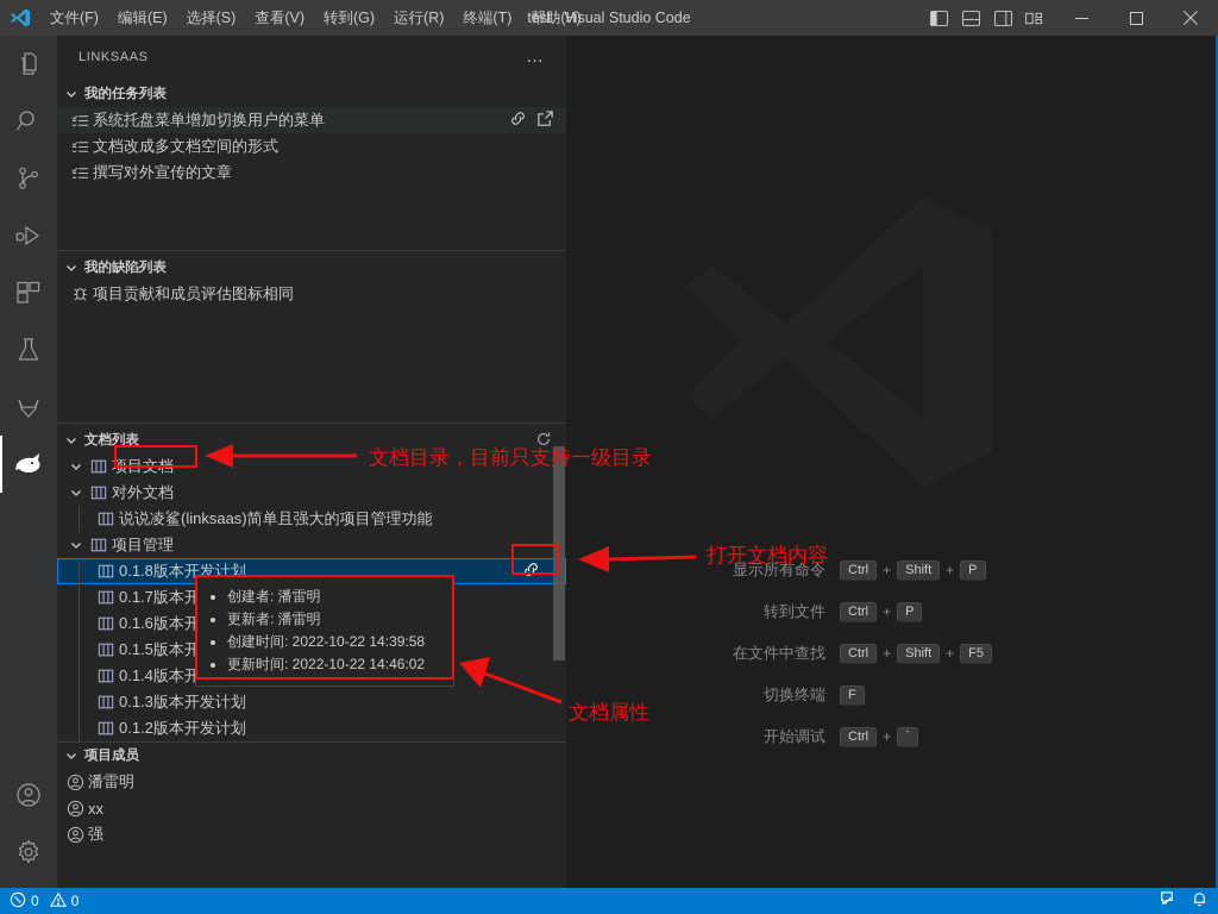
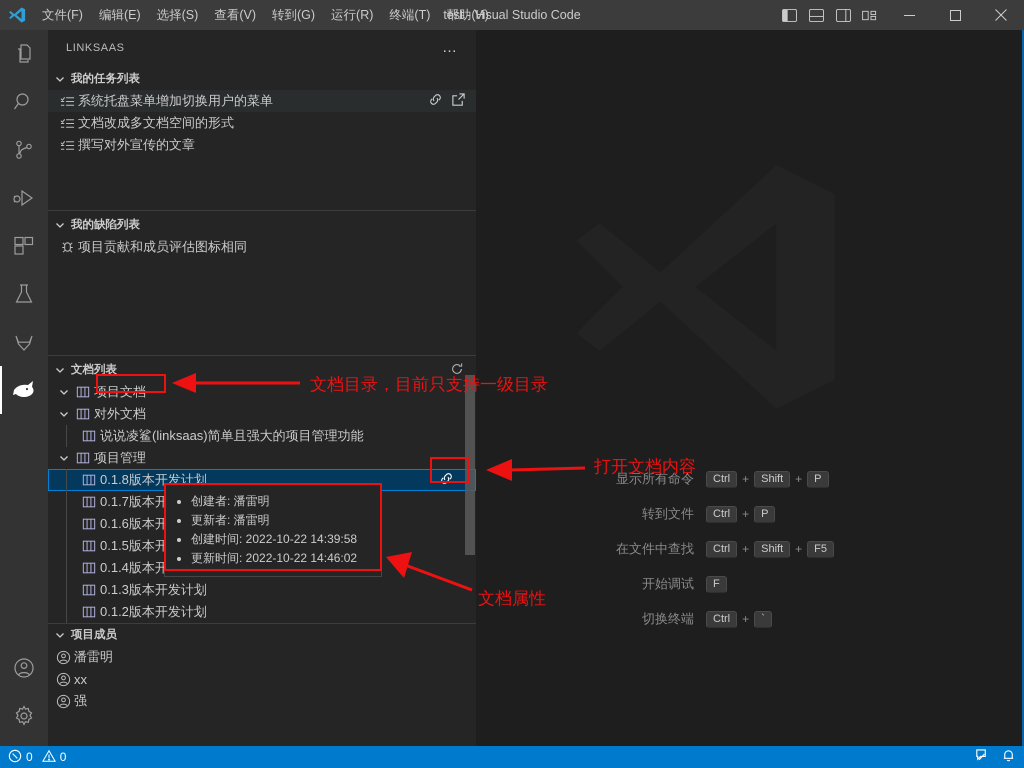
  文件(F)
  编辑(E)
  选择(S)
  查看(V)
  转到(G)
  运行(R)
  终端(T)
  帮助(H)
  test - Visual Studio Code
  LINKSAAS
  …
  我的任务列表
  系统托盘菜单增加切换用户的菜单
  文档改成多文档空间的形式
  撰写对外宣传的文章
  我的缺陷列表
  项目贡献和成员评估图标相同
  文档列表
  项目文档
  对外文档
  说说凌鲨(linksaas)简单且强大的项目管理功能
  项目管理
  0.1.8版本开发计划
  0.1.7版本开
  0.1.6版本开
  0.1.5版本开
  0.1.4版本开
  0.1.3版本开发计划
  0.1.2版本开发计划
  项目成员
  潘雷明
  xx
  强
  显示所有命令
  Ctrl
  +
  Shift
  +
  P
  转到文件
  Ctrl
  +
  P
  在文件中查找
  Ctrl
  +
  Shift
  +
  F5
- 切换终端
+ 开始调试
  F
- 开始调试
+ 切换终端
  Ctrl
  +
  `
  创建者: 潘雷明
  更新者: 潘雷明
  创建时间: 2022-10-22 14:39:58
  更新时间: 2022-10-22 14:46:02
  文档目录，目前只支持一级目录
  打开文档内容
  文档属性
  0
  0
